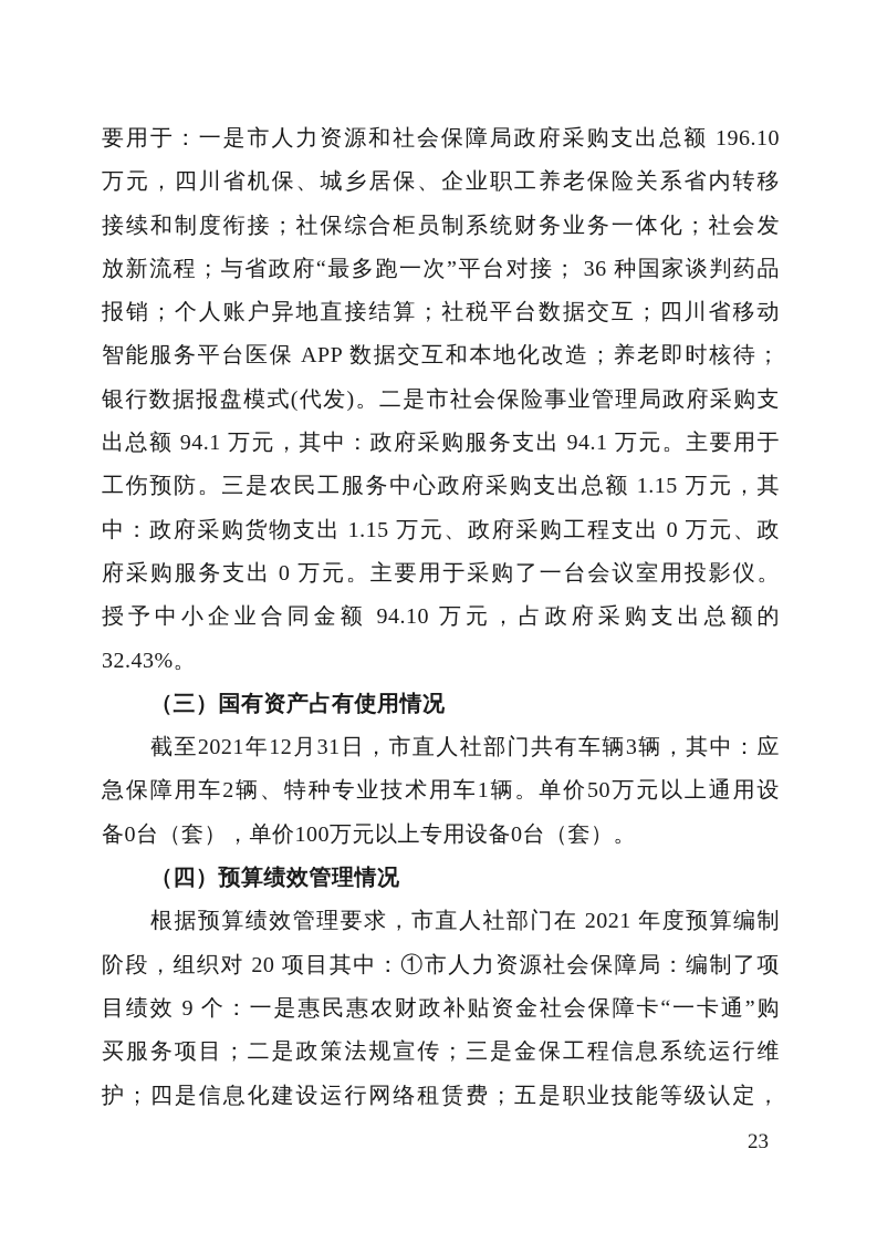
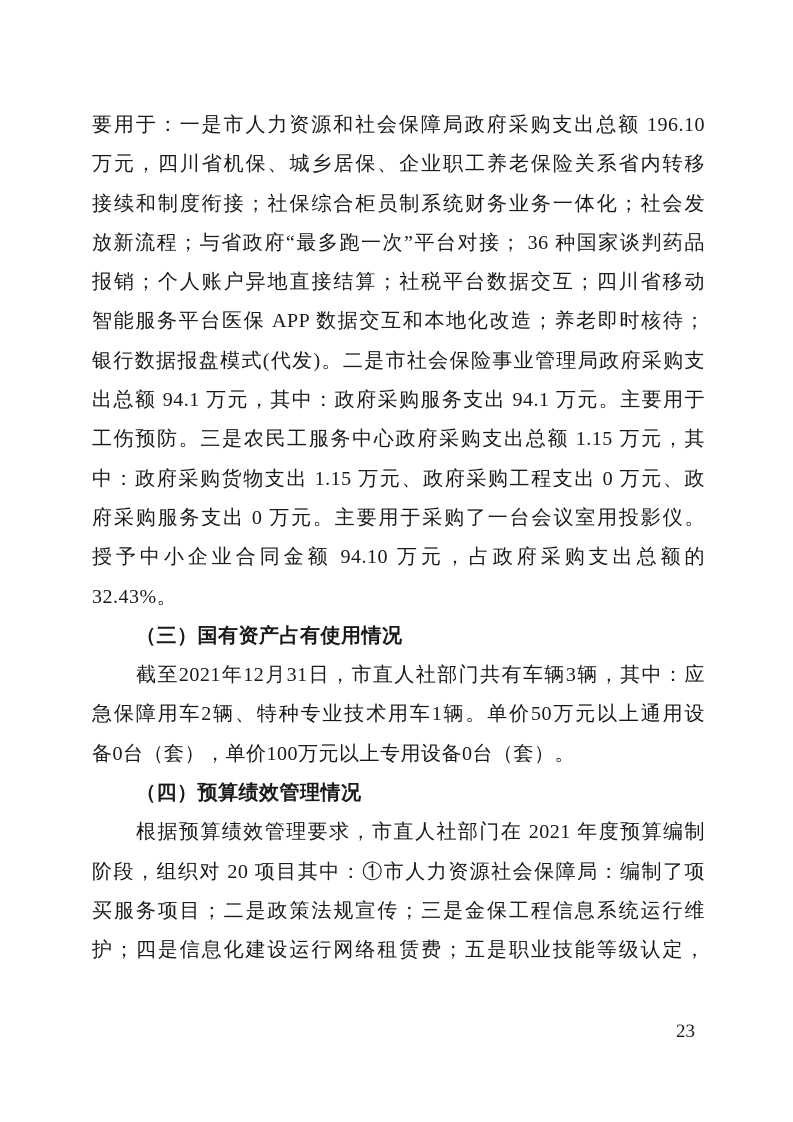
  要用于：一是市人力资源和社会保障局政府采购支出总额 196.10
  万元，四川省机保、城乡居保、企业职工养老保险关系省内转移
  接续和制度衔接；社保综合柜员制系统财务业务一体化；社会发
  放新流程；与省政府“最多跑一次”平台对接； 36 种国家谈判药品
  报销；个人账户异地直接结算；社税平台数据交互；四川省移动
  智能服务平台医保 APP 数据交互和本地化改造；养老即时核待；
  银行数据报盘模式(代发)。二是市社会保险事业管理局政府采购支
  出总额 94.1 万元，其中：政府采购服务支出 94.1 万元。主要用于
  工伤预防。三是农民工服务中心政府采购支出总额 1.15 万元，其
  中：政府采购货物支出 1.15 万元、政府采购工程支出 0 万元、政
  府采购服务支出 0 万元。主要用于采购了一台会议室用投影仪。
  授予中小企业合同金额 94.10 万元，占政府采购支出总额的
  32.43%。
  （三）国有资产占有使用情况
  截至2021年12月31日，市直人社部门共有车辆3辆，其中：应
  急保障用车2辆、特种专业技术用车1辆。单价50万元以上通用设
  备0台（套），单价100万元以上专用设备0台（套）。
  （四）预算绩效管理情况
  根据预算绩效管理要求，市直人社部门在 2021 年度预算编制
  阶段，组织对 20 项目其中：①市人力资源社会保障局：编制了项
- 目绩效 9 个：一是惠民惠农财政补贴资金社会保障卡“一卡通”购
  买服务项目；二是政策法规宣传；三是金保工程信息系统运行维
  护；四是信息化建设运行网络租赁费；五是职业技能等级认定，
  23
